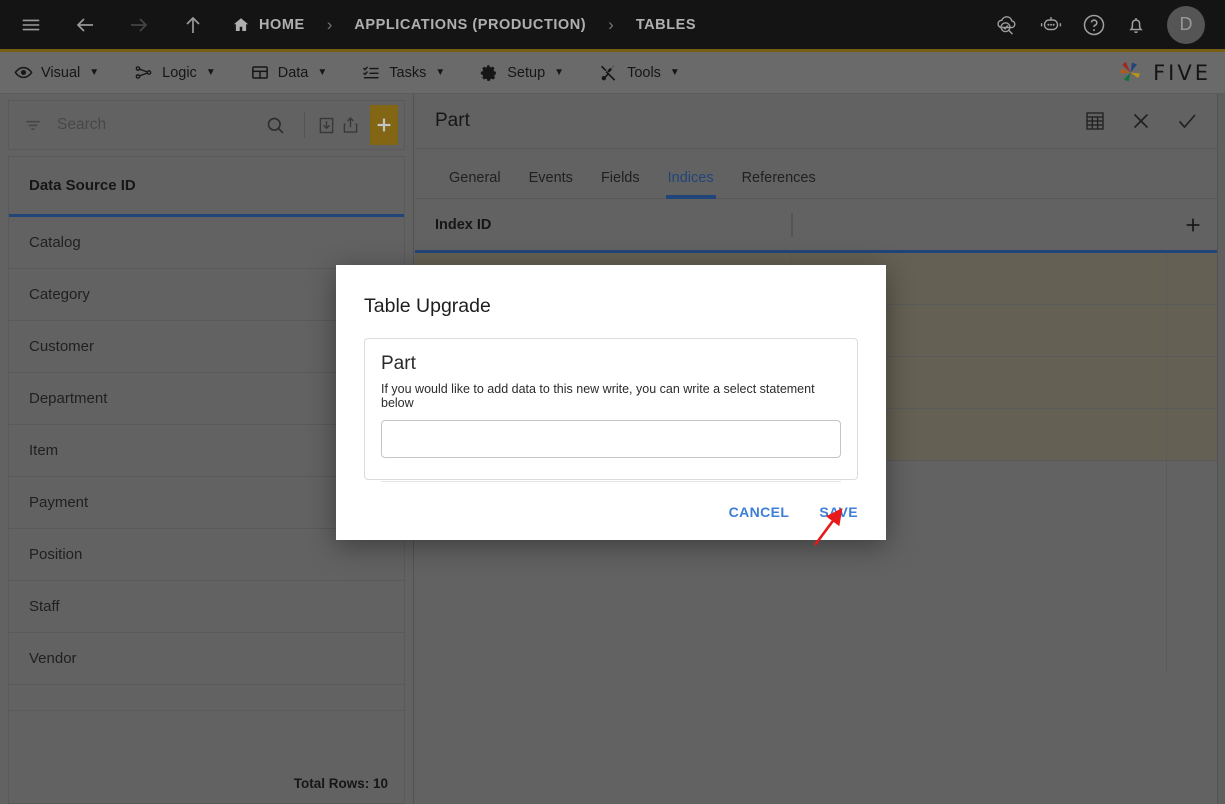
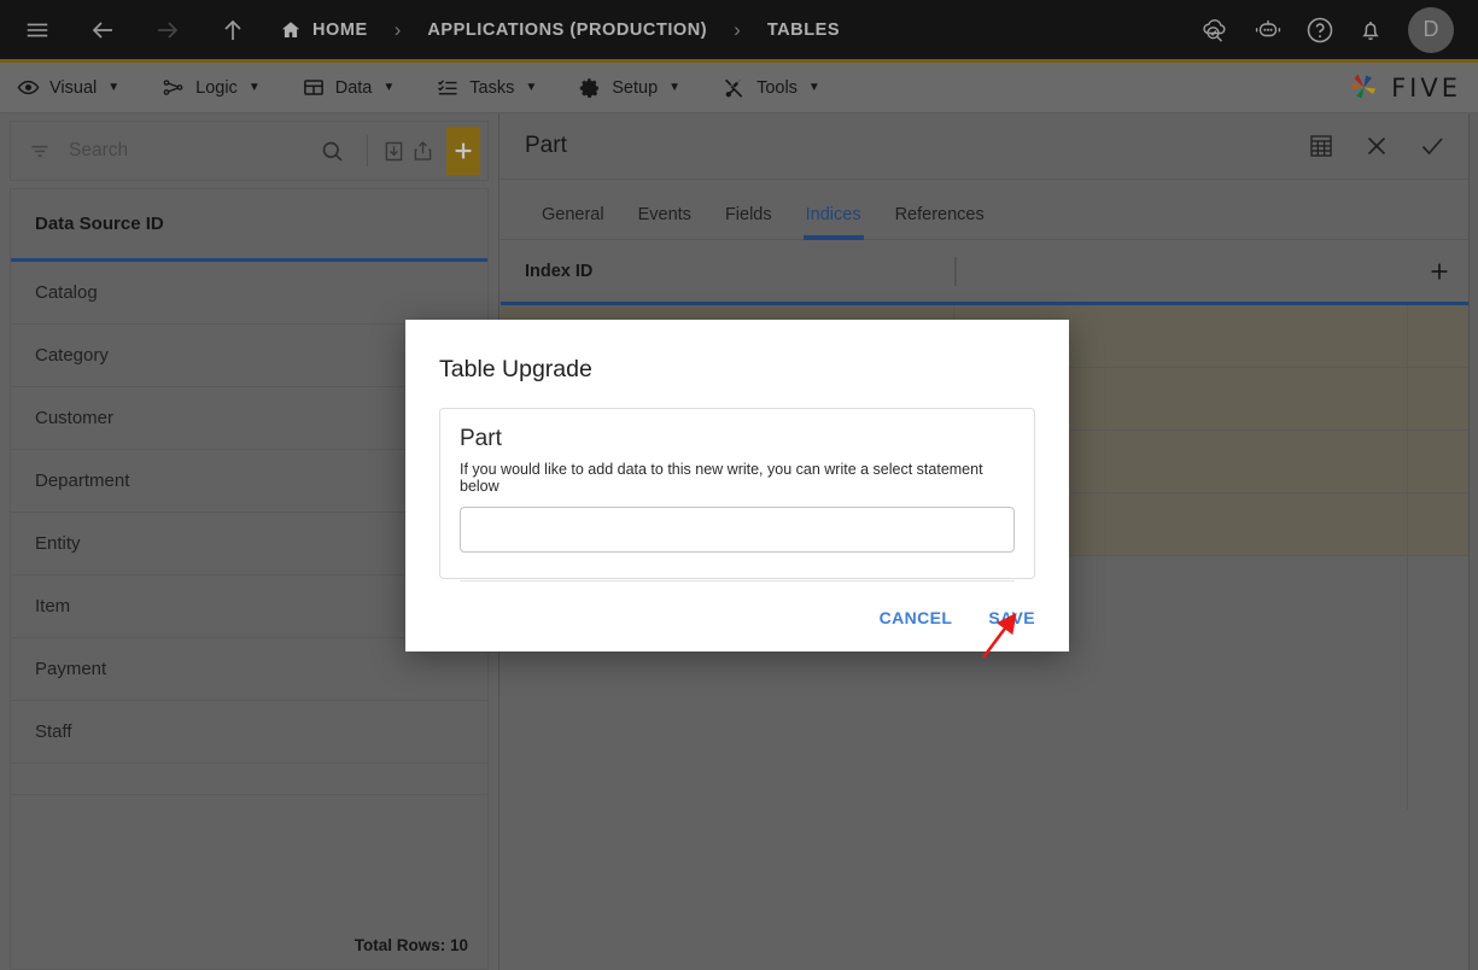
  HOME
  ›
  APPLICATIONS (PRODUCTION)
  ›
  TABLES
  D
  Visual
  ▼
  Logic
  ▼
  Data
  ▼
  Tasks
  ▼
  Setup
  ▼
  Tools
  ▼
  FIVE
  Search
  Data Source ID
  Catalog
  Category
  Customer
  Department
+ Entity
  Item
  Payment
- Position
  Staff
- Vendor
  Total Rows: 10
  Part
  General
  Events
  Fields
  Indices
  References
  Index ID
  Table Upgrade
  Part
  If you would like to add data to this new write, you can write a select statement below
  CANCEL
  SAVE
